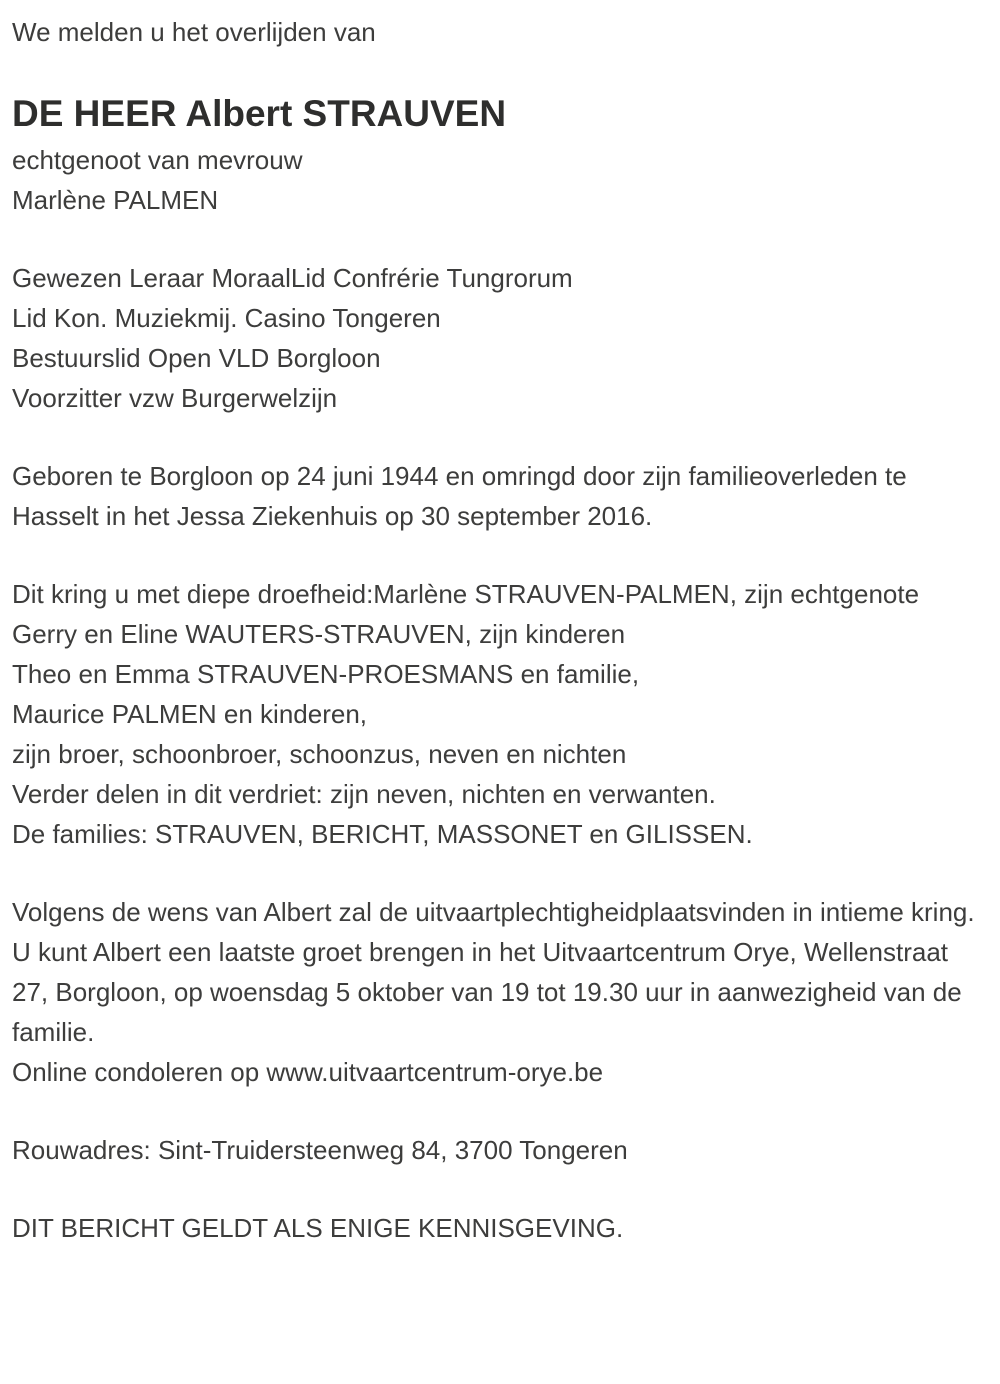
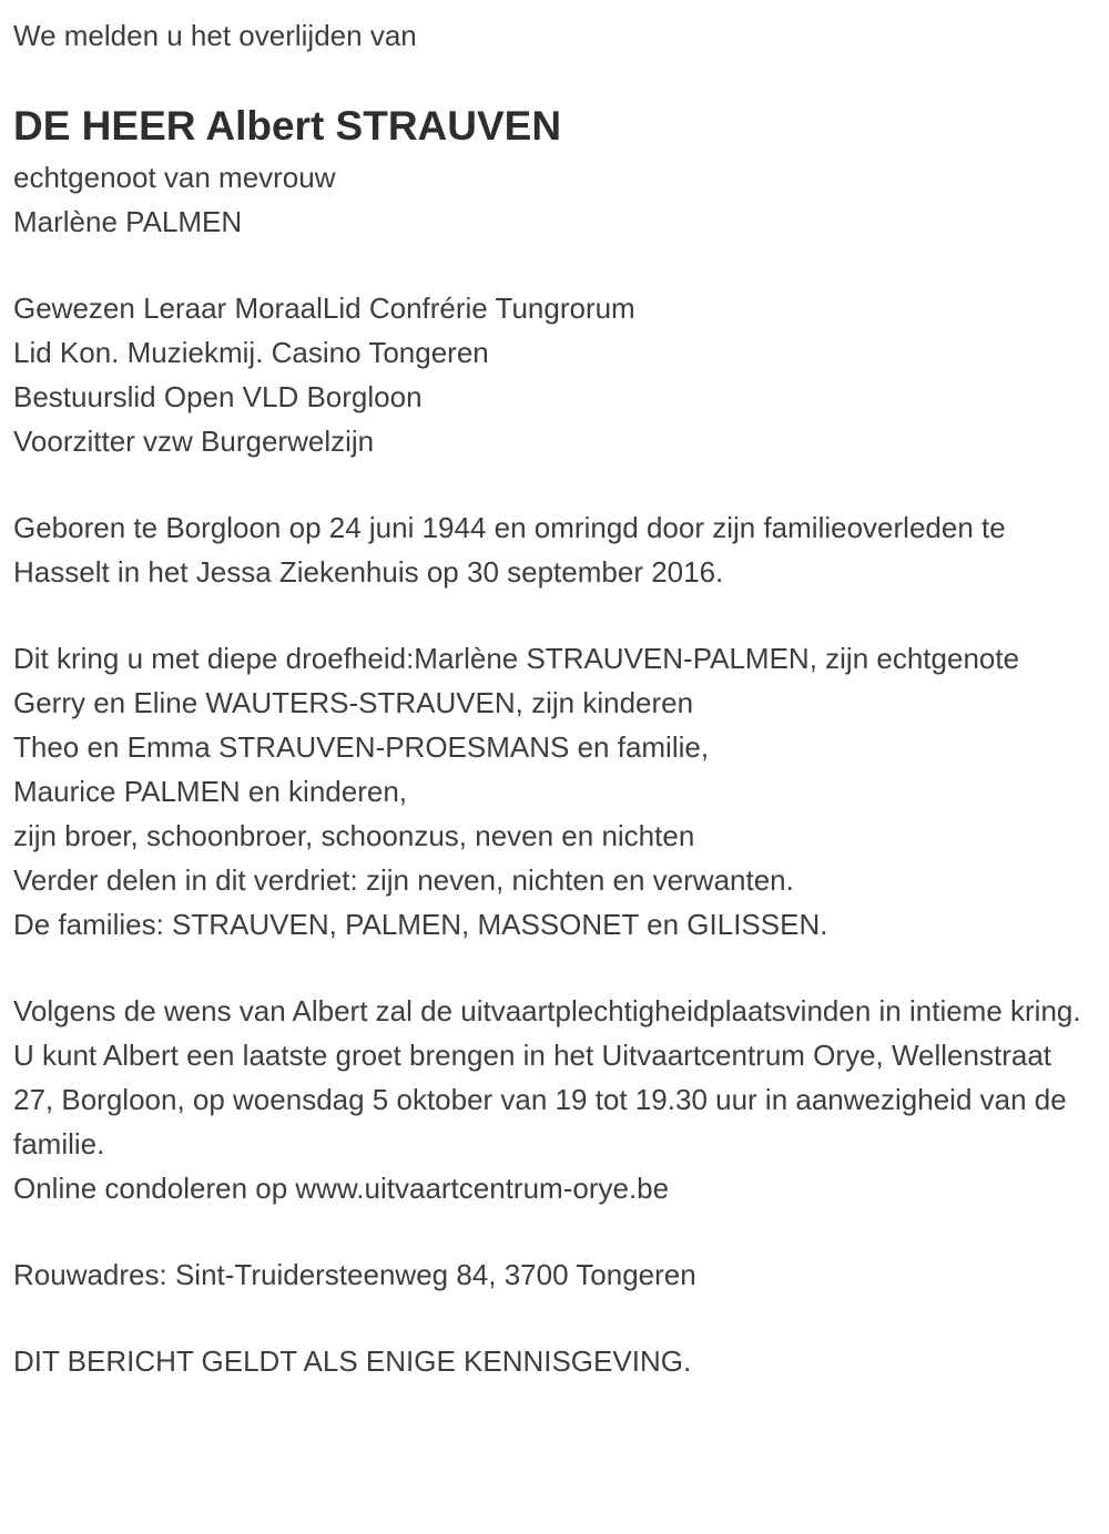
  We melden u het overlijden van
  DE HEER Albert STRAUVEN
  echtgenoot van mevrouw
  Marlène PALMEN
  Gewezen Leraar MoraalLid Confrérie Tungrorum
  Lid Kon. Muziekmij. Casino Tongeren
  Bestuurslid Open VLD Borgloon
  Voorzitter vzw Burgerwelzijn
  Geboren te Borgloon op 24 juni 1944 en omringd door zijn familieoverleden te Hasselt in het Jessa Ziekenhuis op 30 september 2016.
  Dit kring u met diepe droefheid:Marlène STRAUVEN-PALMEN, zijn echtgenote
  Gerry en Eline WAUTERS-STRAUVEN, zijn kinderen
  Theo en Emma STRAUVEN-PROESMANS en familie,
  Maurice PALMEN en kinderen,
  zijn broer, schoonbroer, schoonzus, neven en nichten
  Verder delen in dit verdriet: zijn neven, nichten en verwanten.
- De families: STRAUVEN, BERICHT, MASSONET en GILISSEN.
+ De families: STRAUVEN, PALMEN, MASSONET en GILISSEN.
  Volgens de wens van Albert zal de uitvaartplechtigheidplaatsvinden in intieme kring.
  U kunt Albert een laatste groet brengen in het Uitvaartcentrum Orye, Wellenstraat 27, Borgloon, op woensdag 5 oktober van 19 tot 19.30 uur in aanwezigheid van de familie.
  Online condoleren op www.uitvaartcentrum-orye.be
  Rouwadres: Sint-Truidersteenweg 84, 3700 Tongeren
  DIT BERICHT GELDT ALS ENIGE KENNISGEVING.
